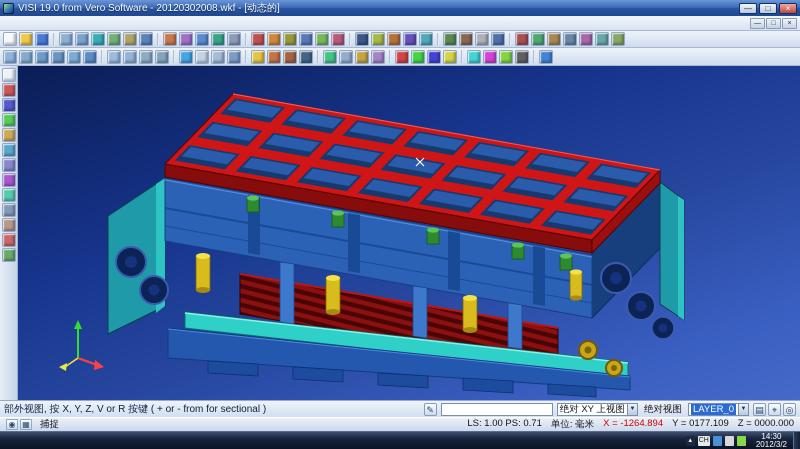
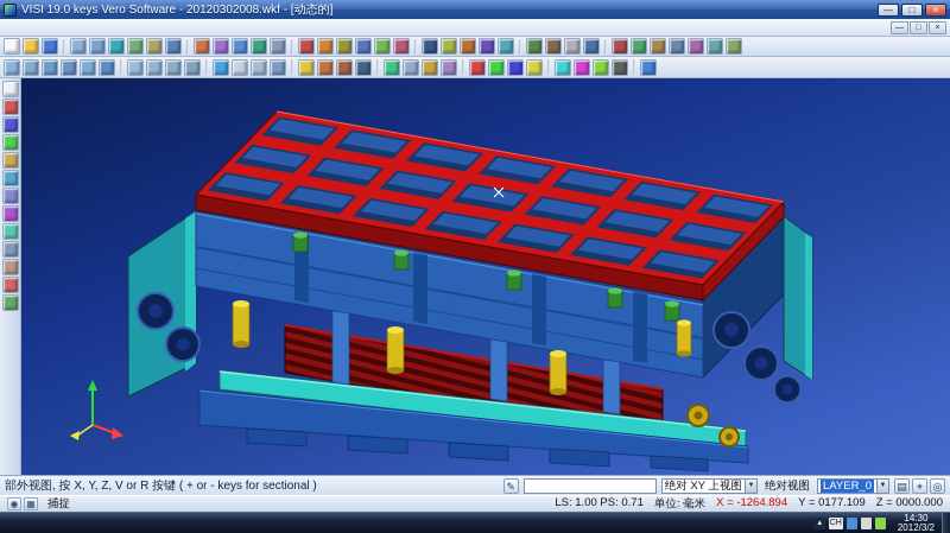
- VISI 19.0 from Vero Software - 20120302008.wkf - [动态的]
+ VISI 19.0 keys Vero Software - 20120302008.wkf - [动态的]
  —
  □
  ×
- 部外视图, 按 X, Y, Z, V or R 按键 ( + or - from for sectional )
+ 部外视图, 按 X, Y, Z, V or R 按键 ( + or - keys for sectional )
  ✎
  绝对 XY 上视图
  绝对视图
  LAYER_0
  ▤
  ⌖
  ◎
  ◉
  ▦
  捕捉
  LS: 1.00 PS: 0.71
  单位: 毫米
  X = -1264.894
  Y = 0177.109
  Z = 0000.000
  14:30
  2012/3/2
